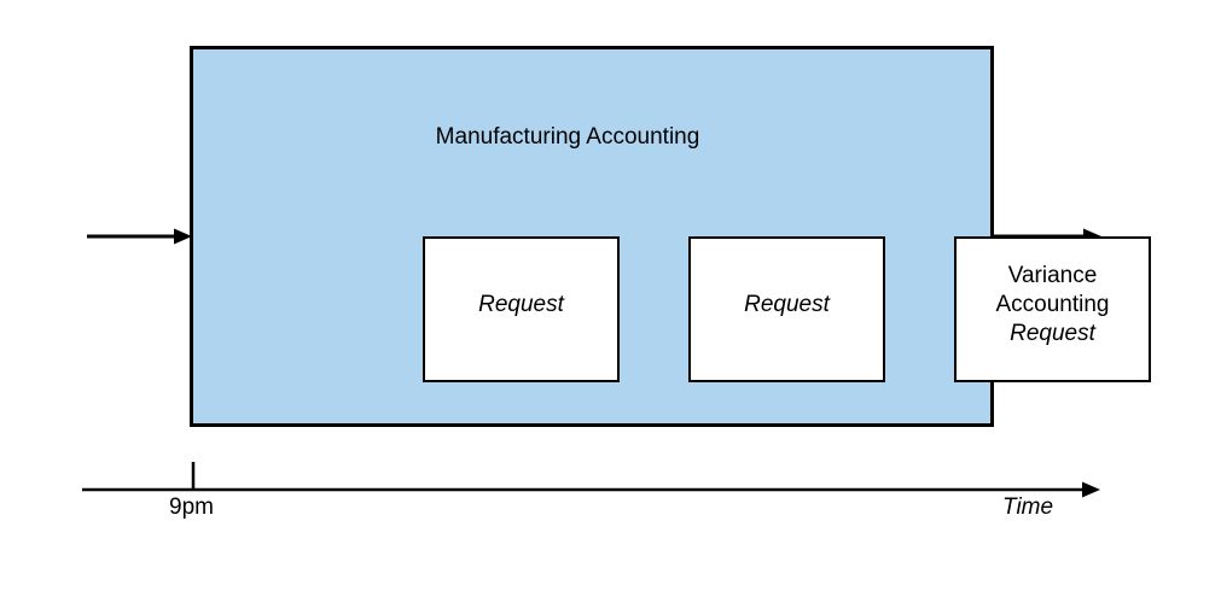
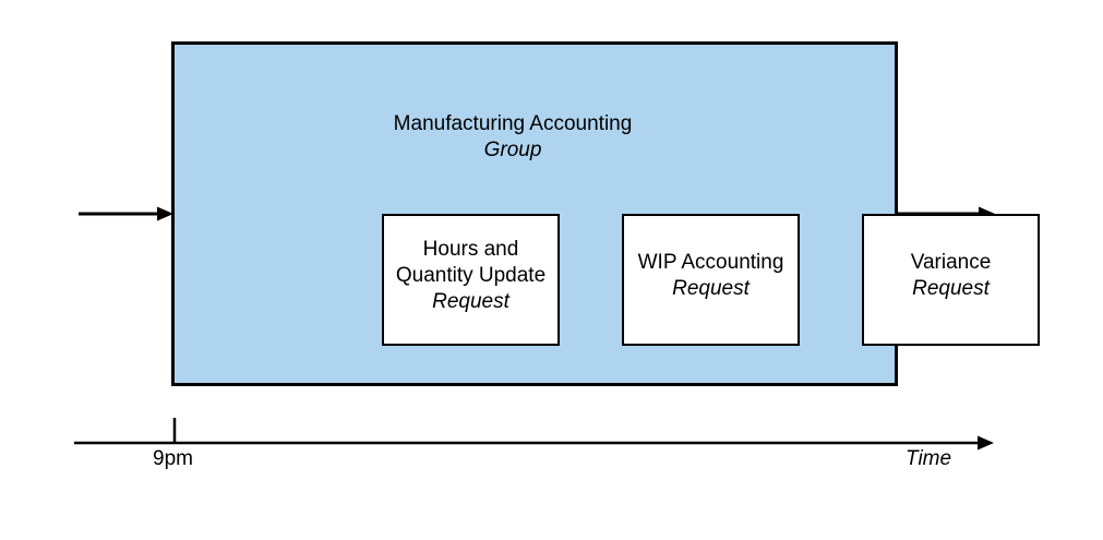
  Manufacturing Accounting
+ Group
+ Hours and
+ Quantity Update
  Request
+ WIP Accounting
  Request
  Variance
- Accounting
  Request
  9pm
  Time
